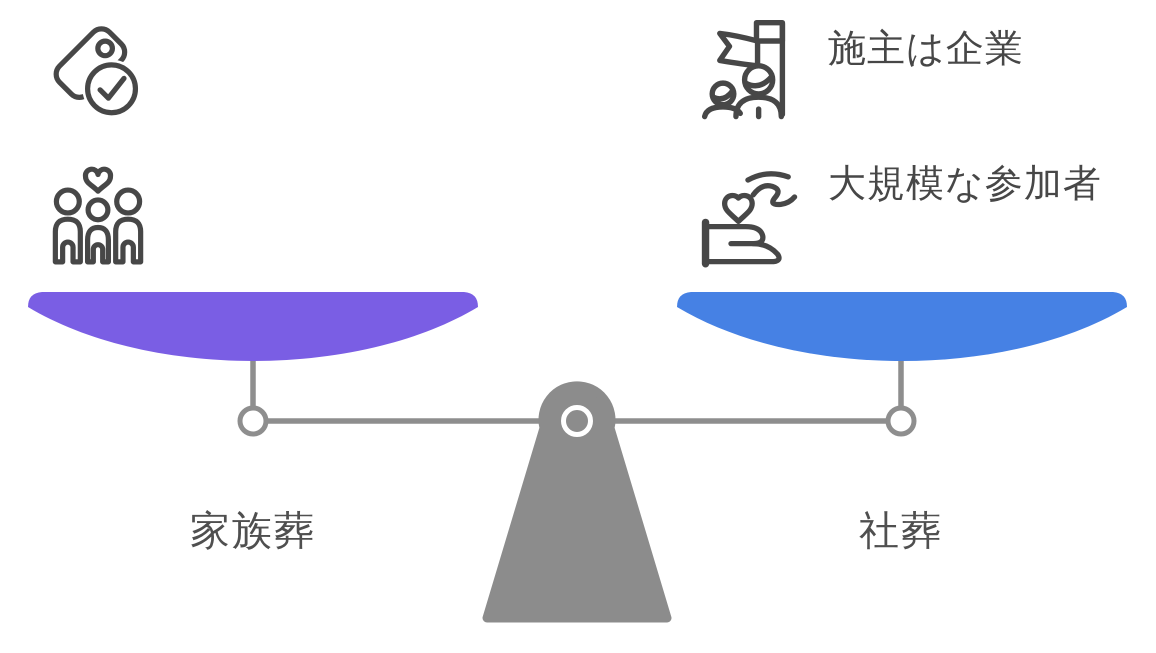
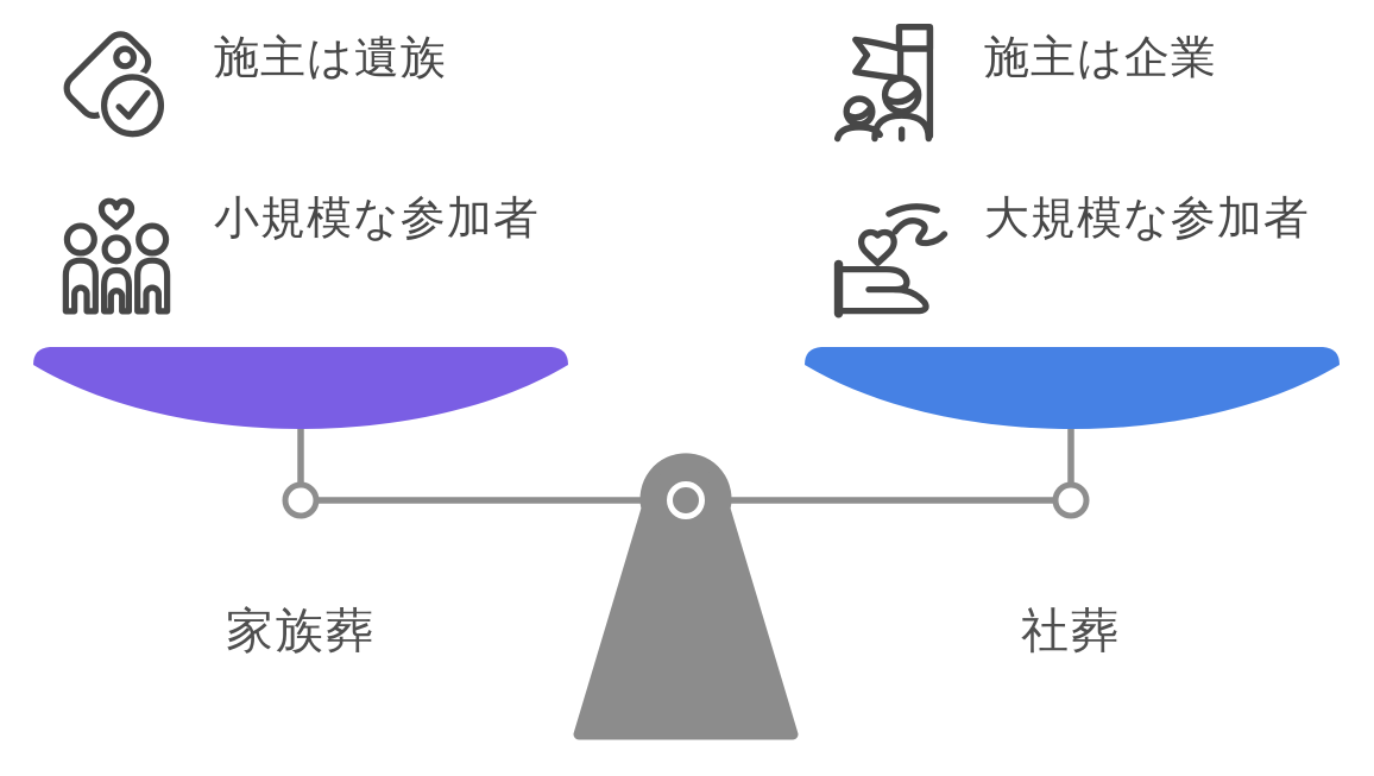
+ 施主は遺族
+ 小規模な参加者
  施主は企業
  大規模な参加者
  家族葬
  社葬
